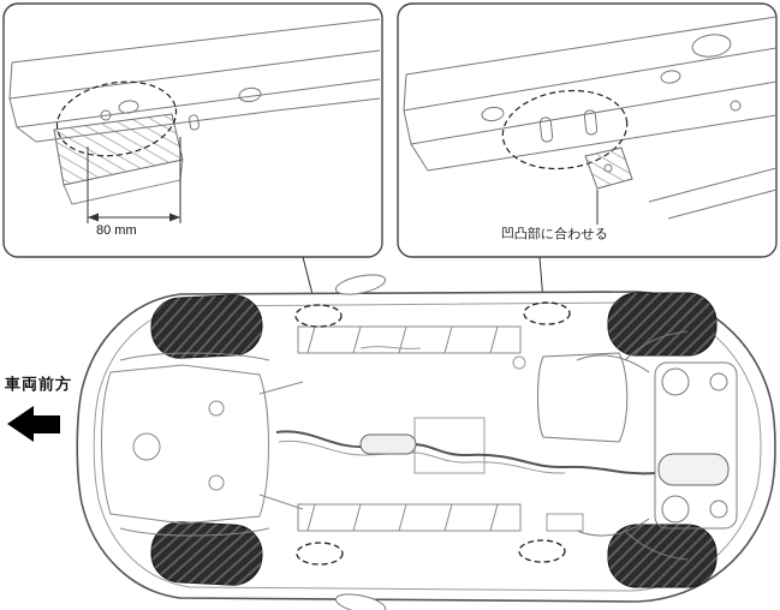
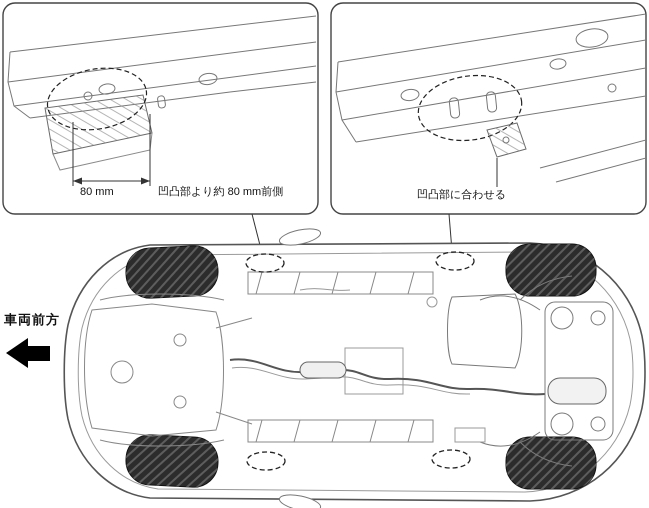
  車両前方
  80 mm
+ 凹凸部より約 80 mm前側
  凹凸部に合わせる
